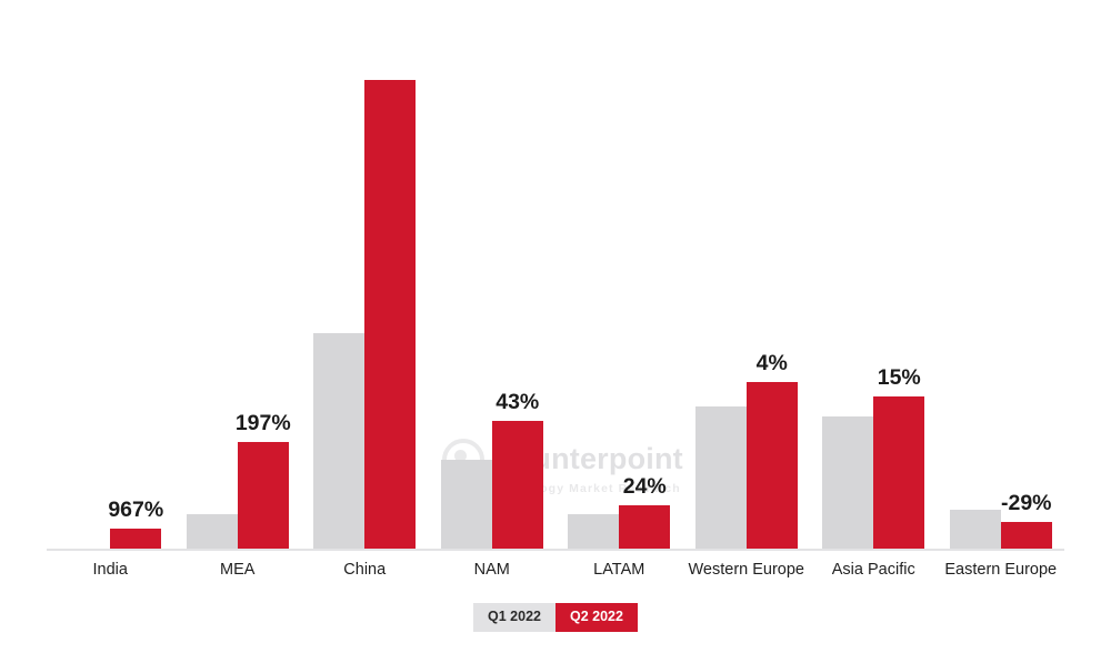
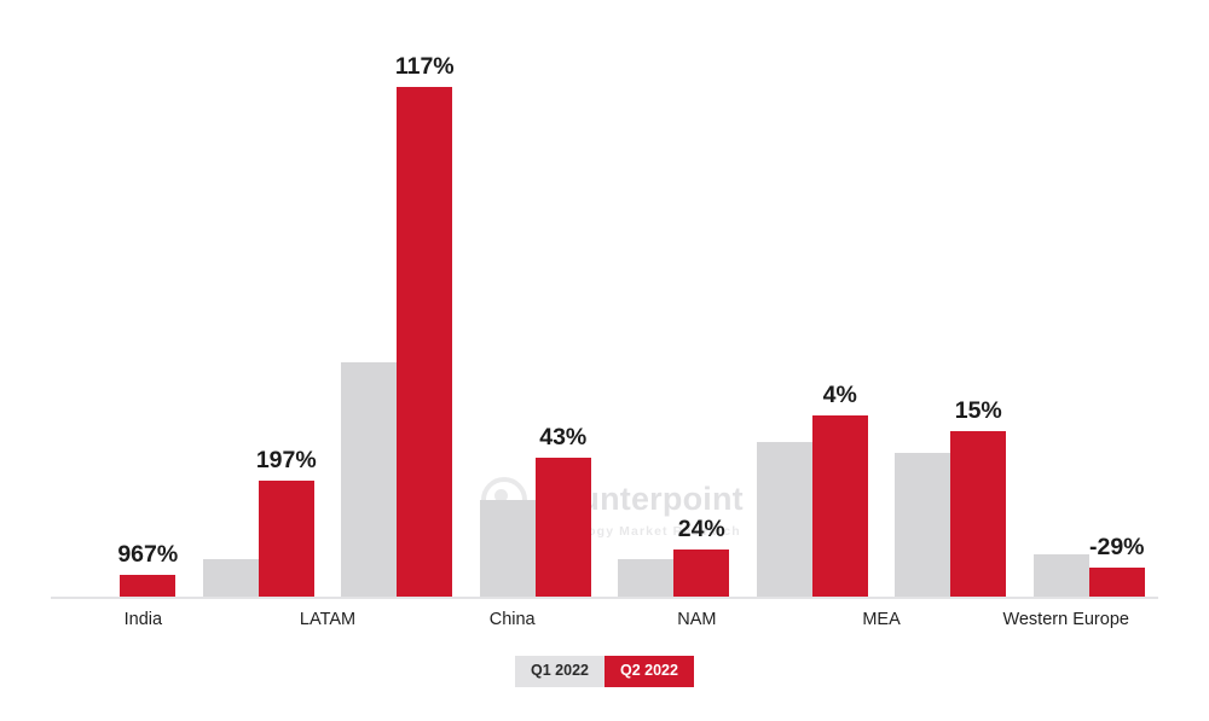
  nterpoint
  967%
  197%
+ 117%
  43%
  24%
  4%
  15%
  -29%
  India
- MEA
+ LATAM
  China
  NAM
- LATAM
+ MEA
  Western Europe
- Asia Pacific
- Eastern Europe
  Q1 2022
  Q2 2022
